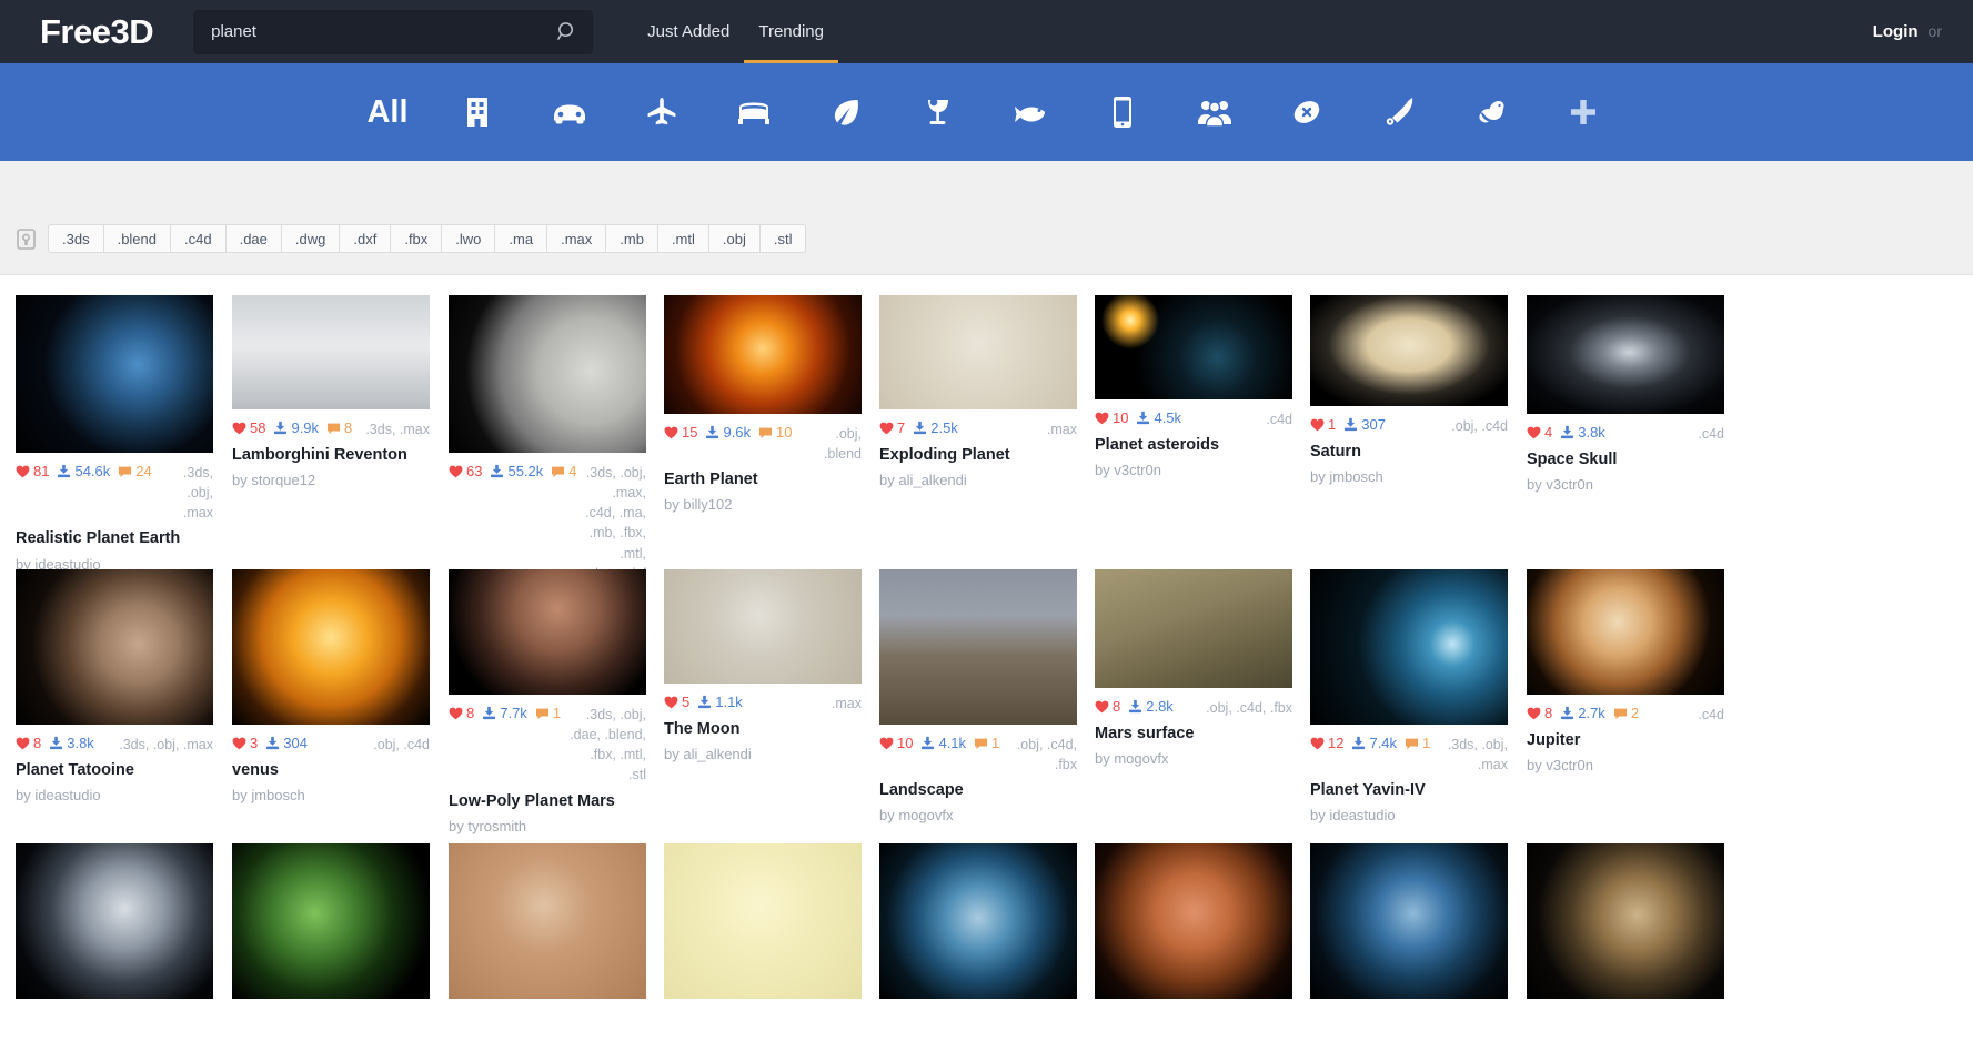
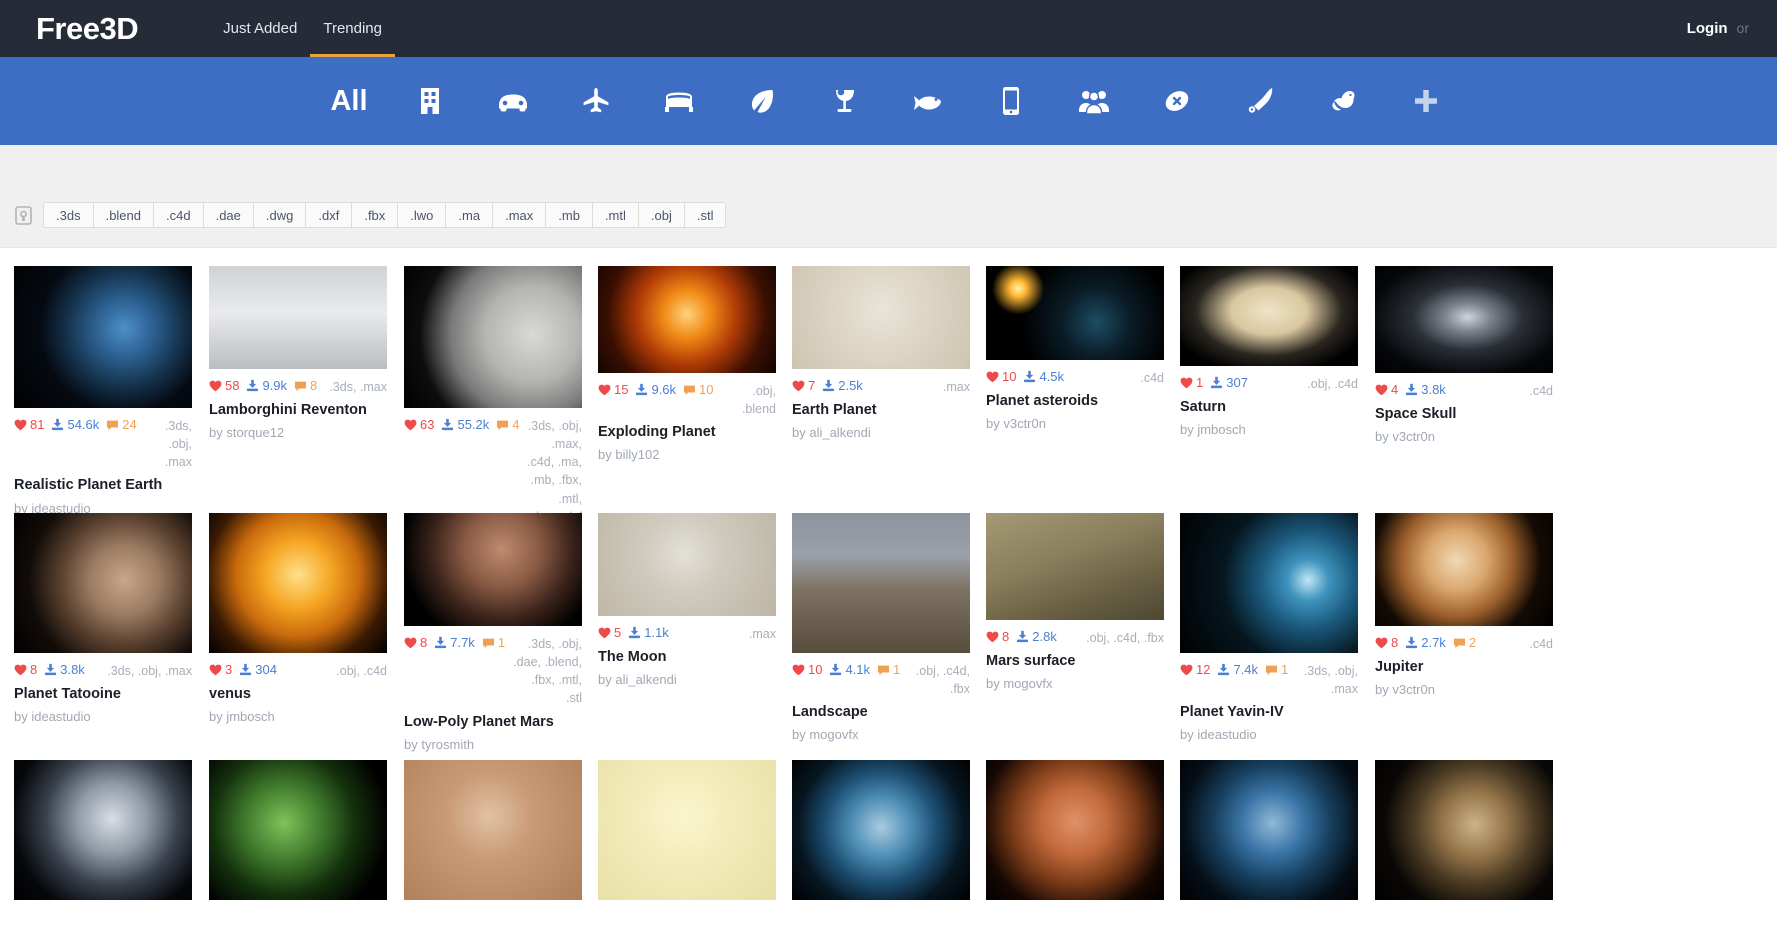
  Free3D
- planet
  Just Added
  Trending
  Login
  or
  All
  .3ds
  .blend
  .c4d
  .dae
  .dwg
  .dxf
  .fbx
  .lwo
  .ma
  .max
  .mb
  .mtl
  .obj
  .stl
  81
  54.6k
  24
  .3ds, .obj, .max
  Realistic Planet Earth
  by ideastudio
  58
  9.9k
  8
  .3ds, .max
  Lamborghini Reventon
  by storque12
  63
  55.2k
  4
  .3ds, .obj, .max, .c4d, .ma, .mb, .fbx, .mtl,
  15
  9.6k
  10
  .obj, .blend
- Earth Planet
+ Exploding Planet
  by billy102
  7
  2.5k
  .max
- Exploding Planet
+ Earth Planet
  by ali_alkendi
  10
  4.5k
  .c4d
  Planet asteroids
  by v3ctr0n
  1
  307
  .obj, .c4d
  Saturn
  by jmbosch
  4
  3.8k
  .c4d
  Space Skull
  by v3ctr0n
  8
  3.8k
  .3ds, .obj, .max
  Planet Tatooine
  by ideastudio
  3
  304
  .obj, .c4d
  venus
  by jmbosch
  8
  7.7k
  1
  .3ds, .obj, .dae, .blend, .fbx, .mtl, .stl
  Low-Poly Planet Mars
  by tyrosmith
  5
  1.1k
  .max
  The Moon
  by ali_alkendi
  10
  4.1k
  1
  .obj, .c4d, .fbx
  Landscape
  by mogovfx
  8
  2.8k
  .obj, .c4d, .fbx
  Mars surface
  by mogovfx
  12
  7.4k
  1
  .3ds, .obj, .max
  Planet Yavin-IV
  by ideastudio
  8
  2.7k
  2
  .c4d
  Jupiter
  by v3ctr0n
